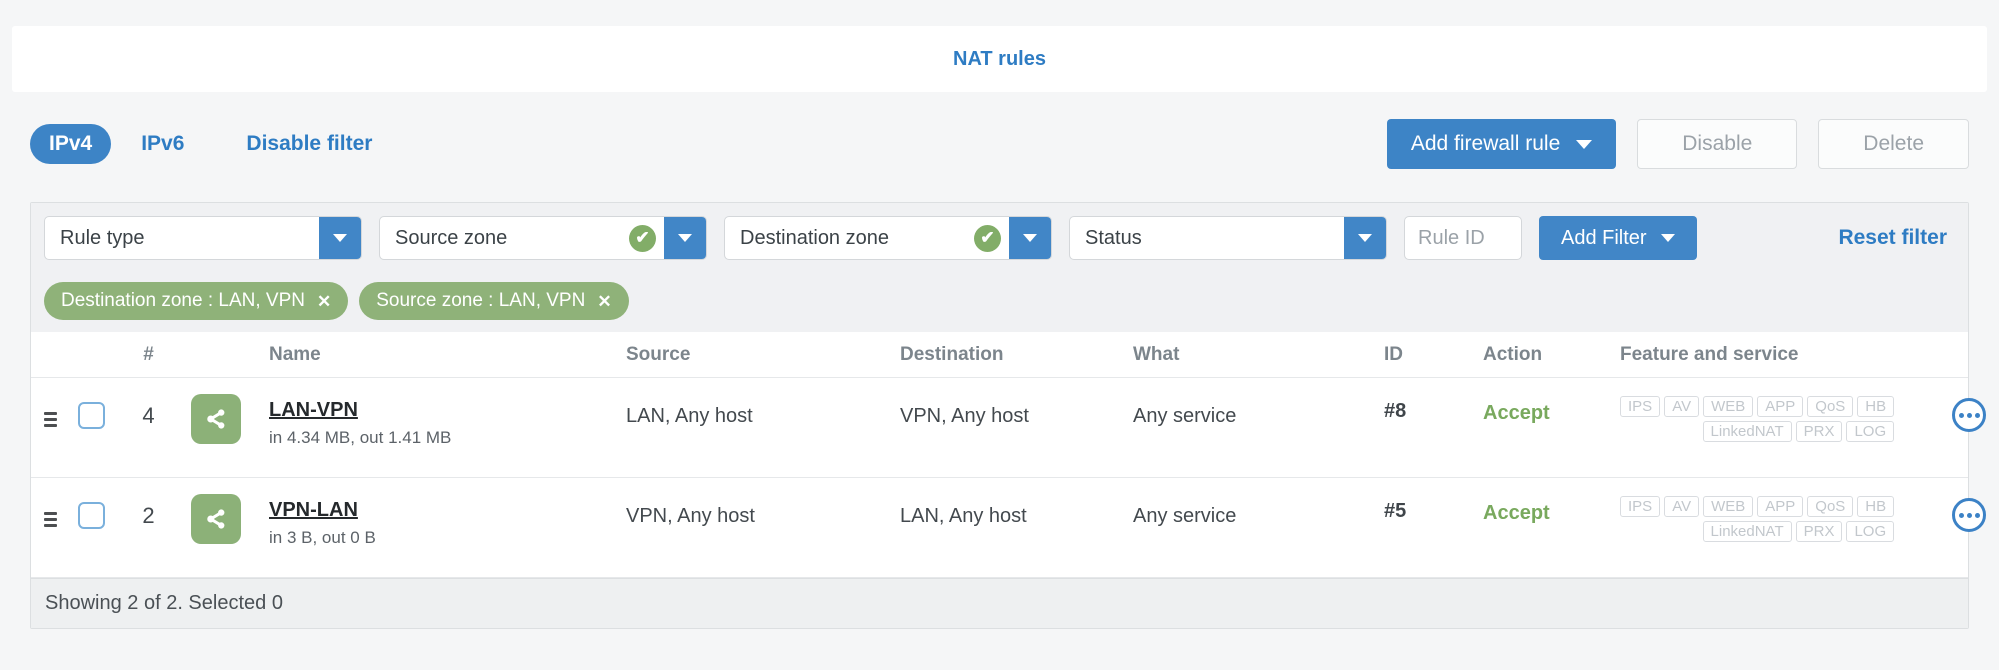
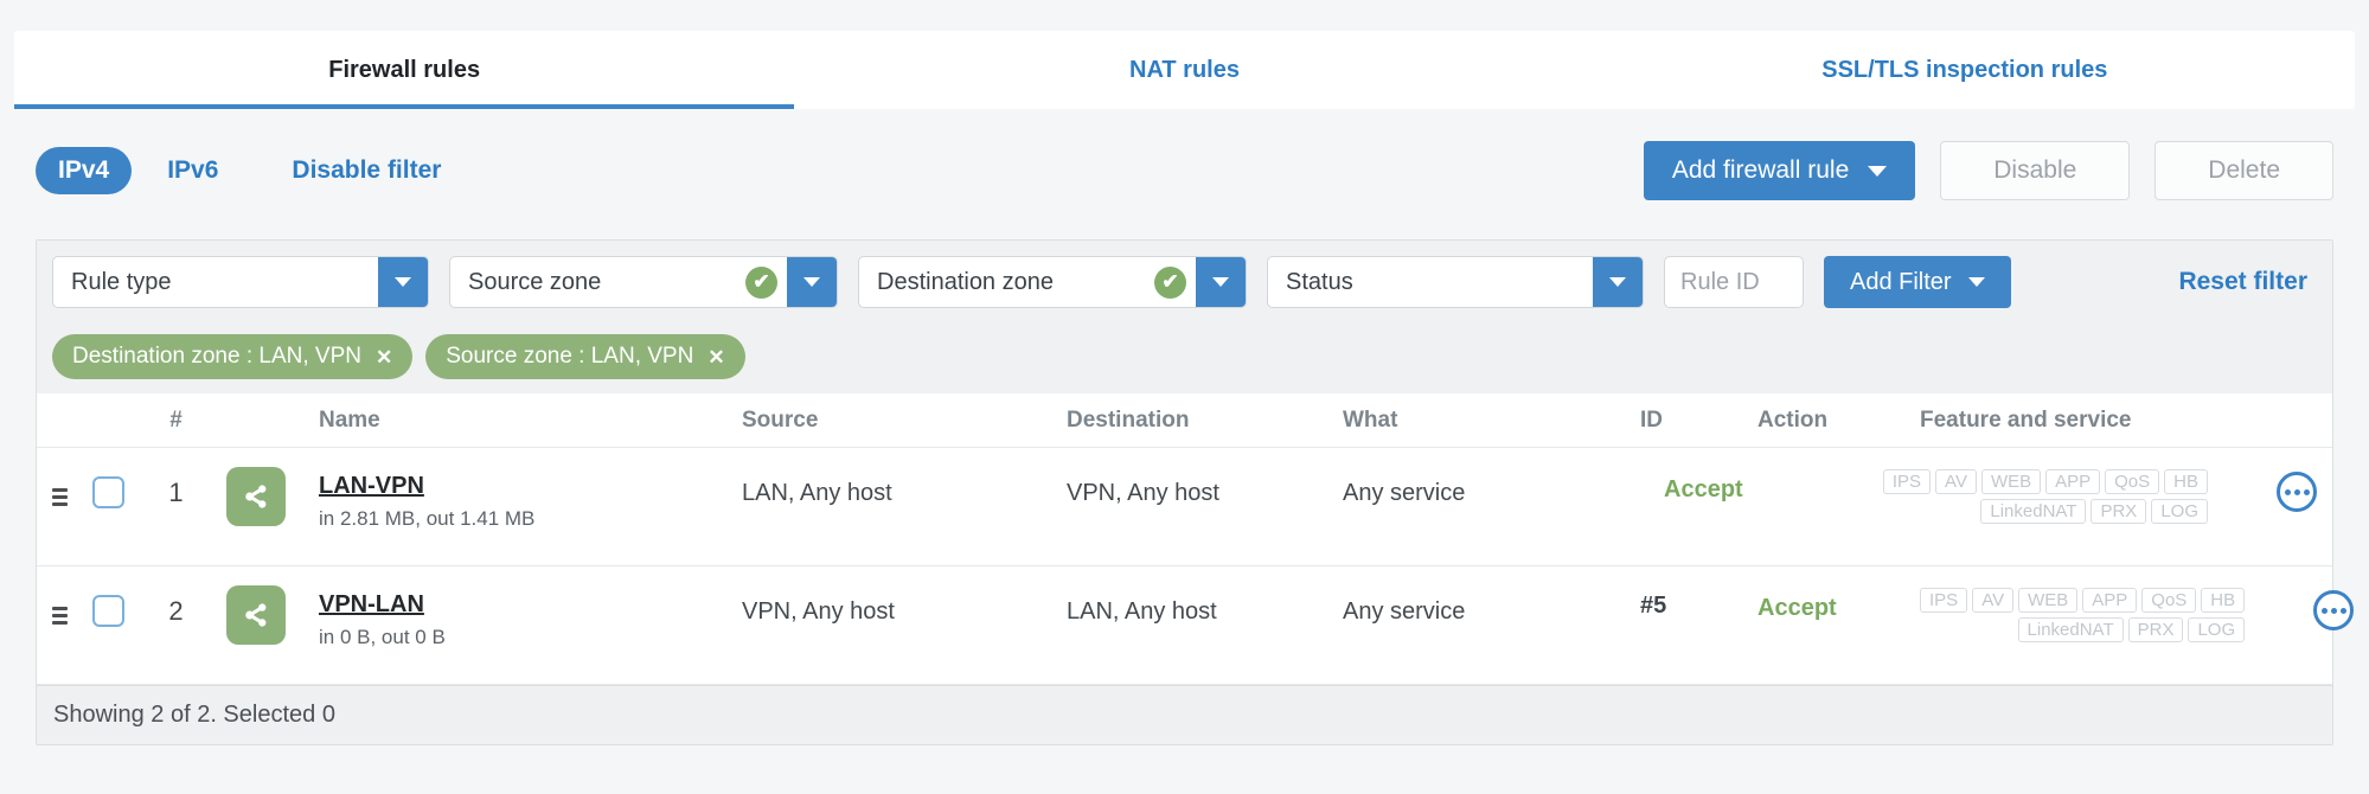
+ Firewall rules
  NAT rules
+ SSL/TLS inspection rules
  IPv4
  IPv6
  Disable filter
  Add firewall rule
  Disable
  Delete
  Rule type
  Source zone
  ✔
  Destination zone
  ✔
  Status
  Rule ID
  Add Filter
  Reset filter
  Destination zone : LAN, VPN
  ✕
  Source zone : LAN, VPN
  ✕
  #
  Name
  Source
  Destination
  What
  ID
  Action
  Feature and service
- 4
+ 1
  LAN-VPN
- in 4.34 MB, out 1.41 MB
+ in 2.81 MB, out 1.41 MB
  LAN, Any host
  VPN, Any host
  Any service
- #8
  Accept
  IPS
  AV
  WEB
  APP
  QoS
  HB
  LinkedNAT
  PRX
  LOG
  2
  VPN-LAN
- in 3 B, out 0 B
+ in 0 B, out 0 B
  VPN, Any host
  LAN, Any host
  Any service
  #5
  Accept
  IPS
  AV
  WEB
  APP
  QoS
  HB
  LinkedNAT
  PRX
  LOG
  Showing 2 of 2. Selected 0
